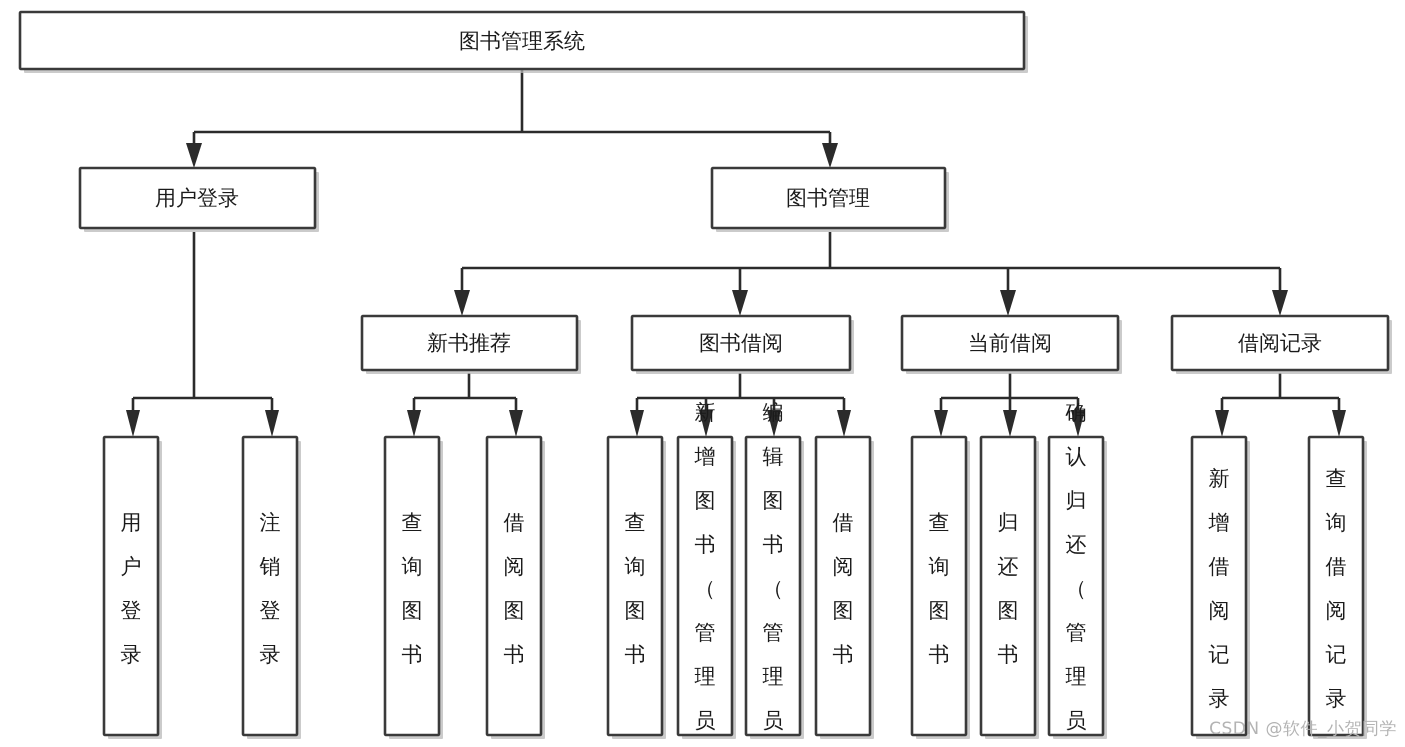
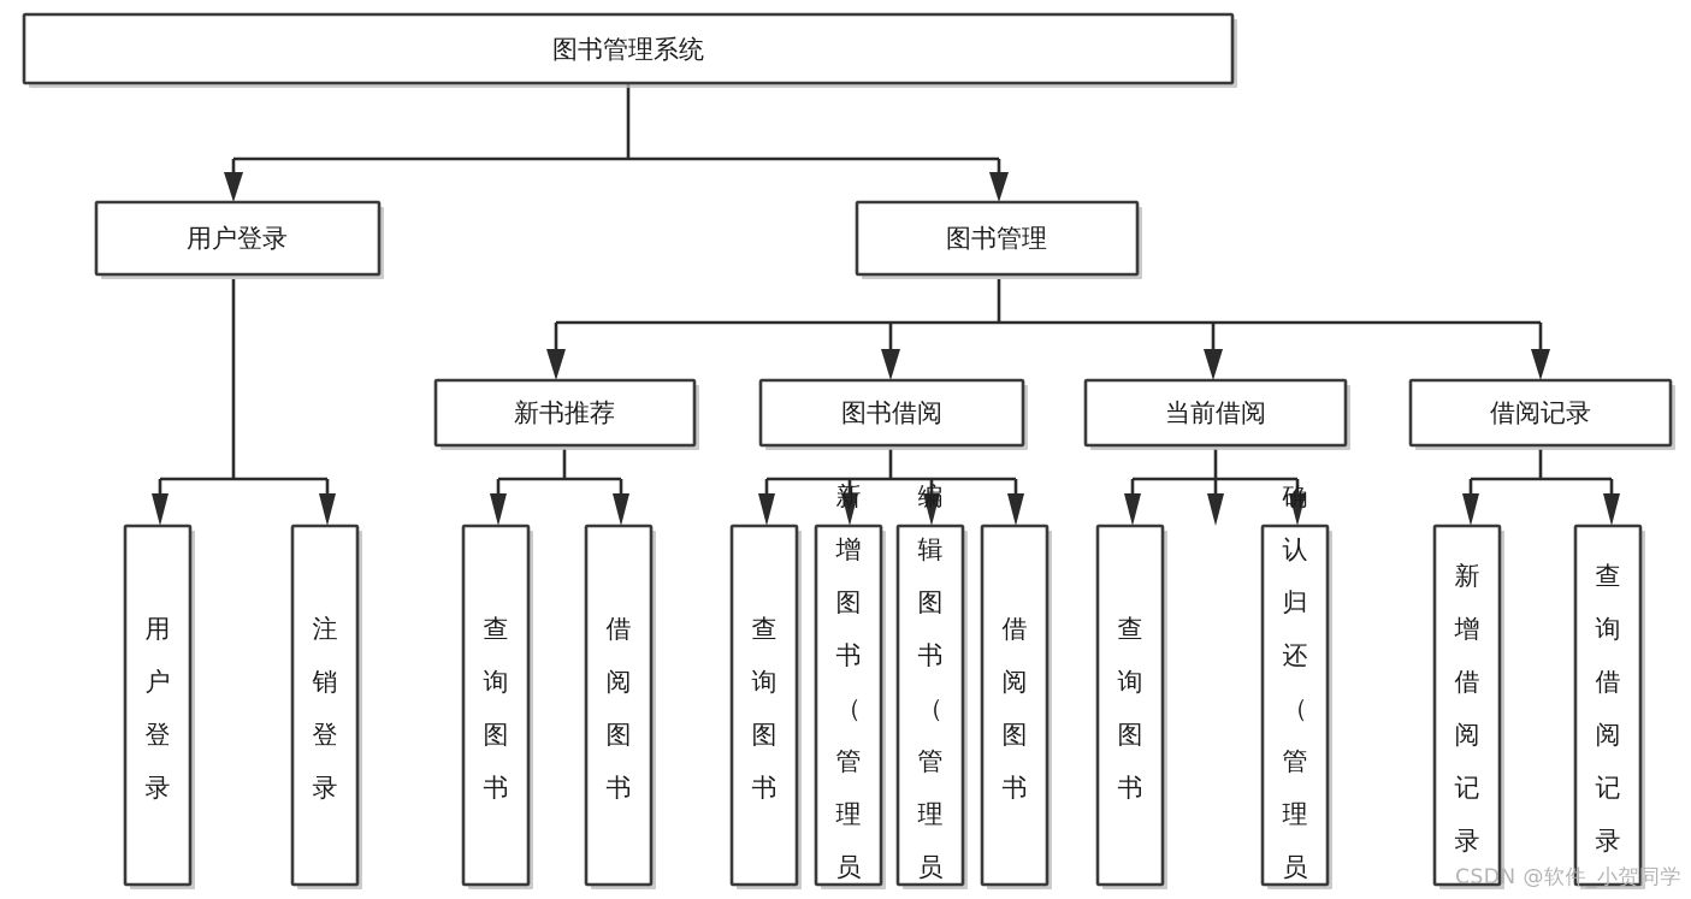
  图书管理系统
  用户登录
  图书管理
  新书推荐
  图书借阅
  当前借阅
  借阅记录
  用户登录
  注销登录
  查询图书
  借阅图书
  查询图书
  新增图书（管理员
  编辑图书（管理员
  借阅图书
  查询图书
- 归还图书
  确认归还（管理员
  新增借阅记录
  查询借阅记录
  CSDN @软件_小贺同学
